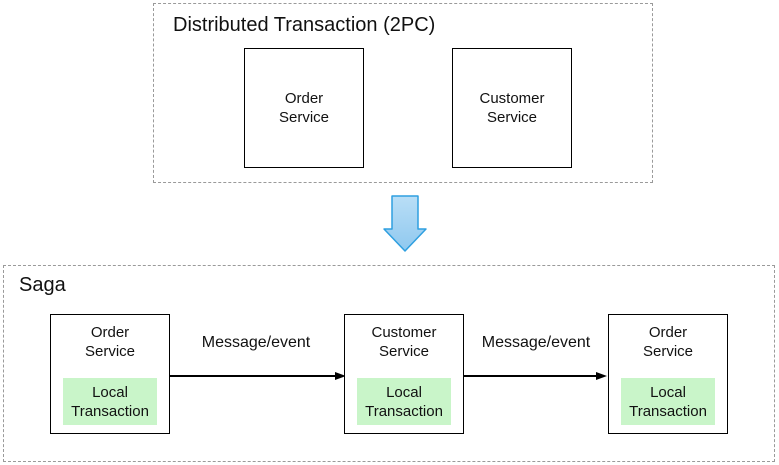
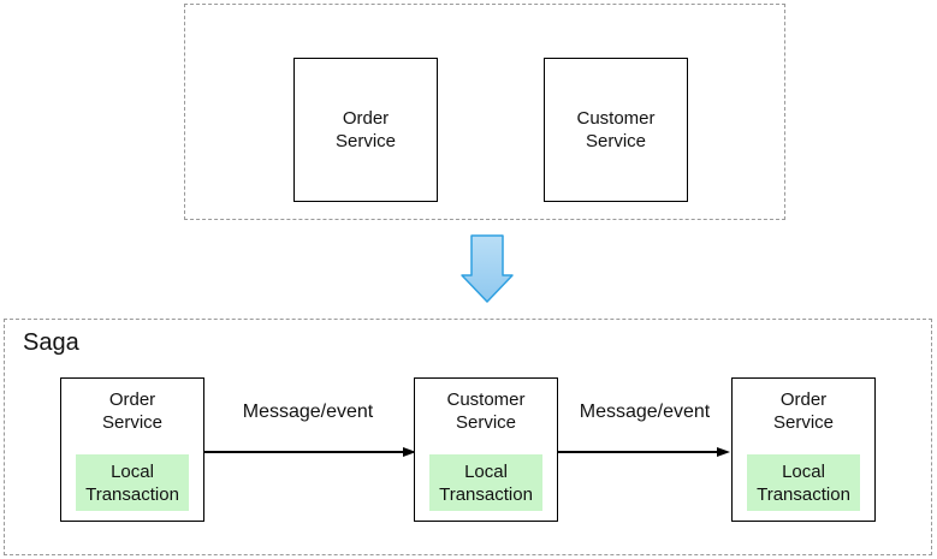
- Distributed Transaction (2PC)
  Order
  Service
  Customer
  Service
  Saga
  Order
  Service
  Local
  Transaction
  Message/event
  Customer
  Service
  Local
  Transaction
  Message/event
  Order
  Service
  Local
  Transaction
